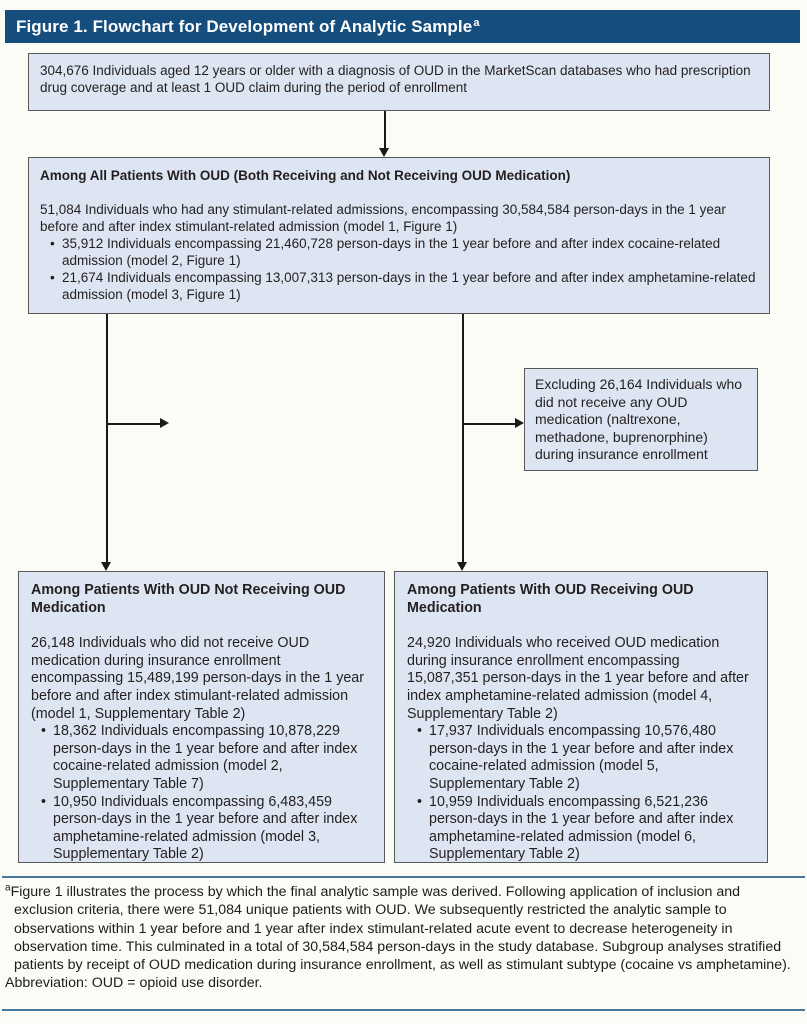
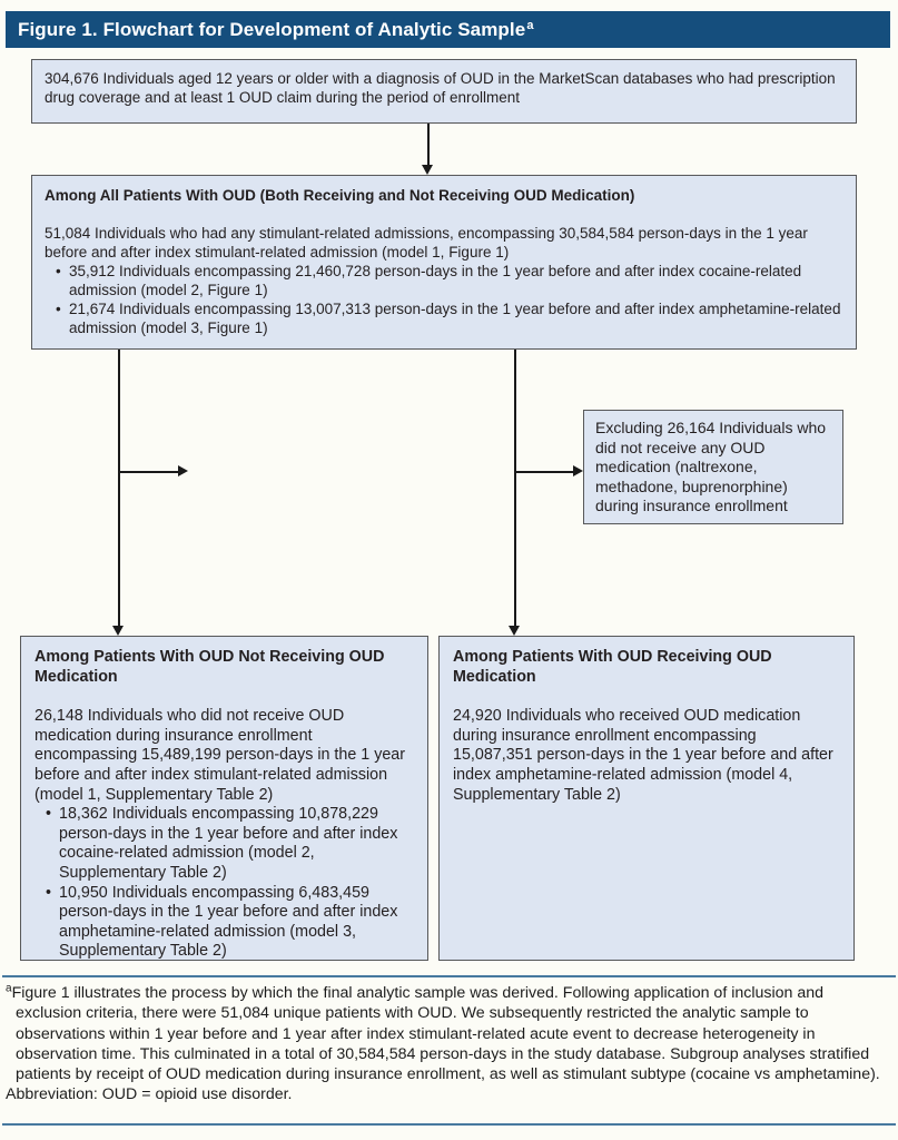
  Figure 1. Flowchart for Development of Analytic Sample
  a
  304,676 Individuals aged 12 years or older with a diagnosis of OUD in the MarketScan databases who had prescription drug coverage and at least 1 OUD claim during the period of enrollment
  Among All Patients With OUD (Both Receiving and Not Receiving OUD Medication)
  51,084 Individuals who had any stimulant-related admissions, encompassing 30,584,584 person-days in the 1 year before and after index stimulant-related admission (model 1, Figure 1)
  35,912 Individuals encompassing 21,460,728 person-days in the 1 year before and after index cocaine-related admission (model 2, Figure 1)
  21,674 Individuals encompassing 13,007,313 person-days in the 1 year before and after index amphetamine-related admission (model 3, Figure 1)
  Excluding 26,164 Individuals who did not receive any OUD medication (naltrexone, methadone, buprenorphine) during insurance enrollment
  Among Patients With OUD Not Receiving OUD Medication
  26,148 Individuals who did not receive OUD medication during insurance enrollment encompassing 15,489,199 person-days in the 1 year before and after index stimulant-related admission (model 1, Supplementary Table 2)
- 18,362 Individuals encompassing 10,878,229 person-days in the 1 year before and after index cocaine-related admission (model 2, Supplementary Table 7)
+ 18,362 Individuals encompassing 10,878,229 person-days in the 1 year before and after index cocaine-related admission (model 2, Supplementary Table 2)
  10,950 Individuals encompassing 6,483,459 person-days in the 1 year before and after index amphetamine-related admission (model 3, Supplementary Table 2)
  Among Patients With OUD Receiving OUD Medication
  24,920 Individuals who received OUD medication during insurance enrollment encompassing 15,087,351 person-days in the 1 year before and after index amphetamine-related admission (model 4, Supplementary Table 2)
- 17,937 Individuals encompassing 10,576,480 person-days in the 1 year before and after index cocaine-related admission (model 5, Supplementary Table 2)
- 10,959 Individuals encompassing 6,521,236 person-days in the 1 year before and after index amphetamine-related admission (model 6, Supplementary Table 2)
  aFigure 1 illustrates the process by which the final analytic sample was derived. Following application of inclusion and exclusion criteria, there were 51,084 unique patients with OUD. We subsequently restricted the analytic sample to observations within 1 year before and 1 year after index stimulant-related acute event to decrease heterogeneity in observation time. This culminated in a total of 30,584,584 person-days in the study database. Subgroup analyses stratified patients by receipt of OUD medication during insurance enrollment, as well as stimulant subtype (cocaine vs amphetamine).
  Abbreviation: OUD = opioid use disorder.
